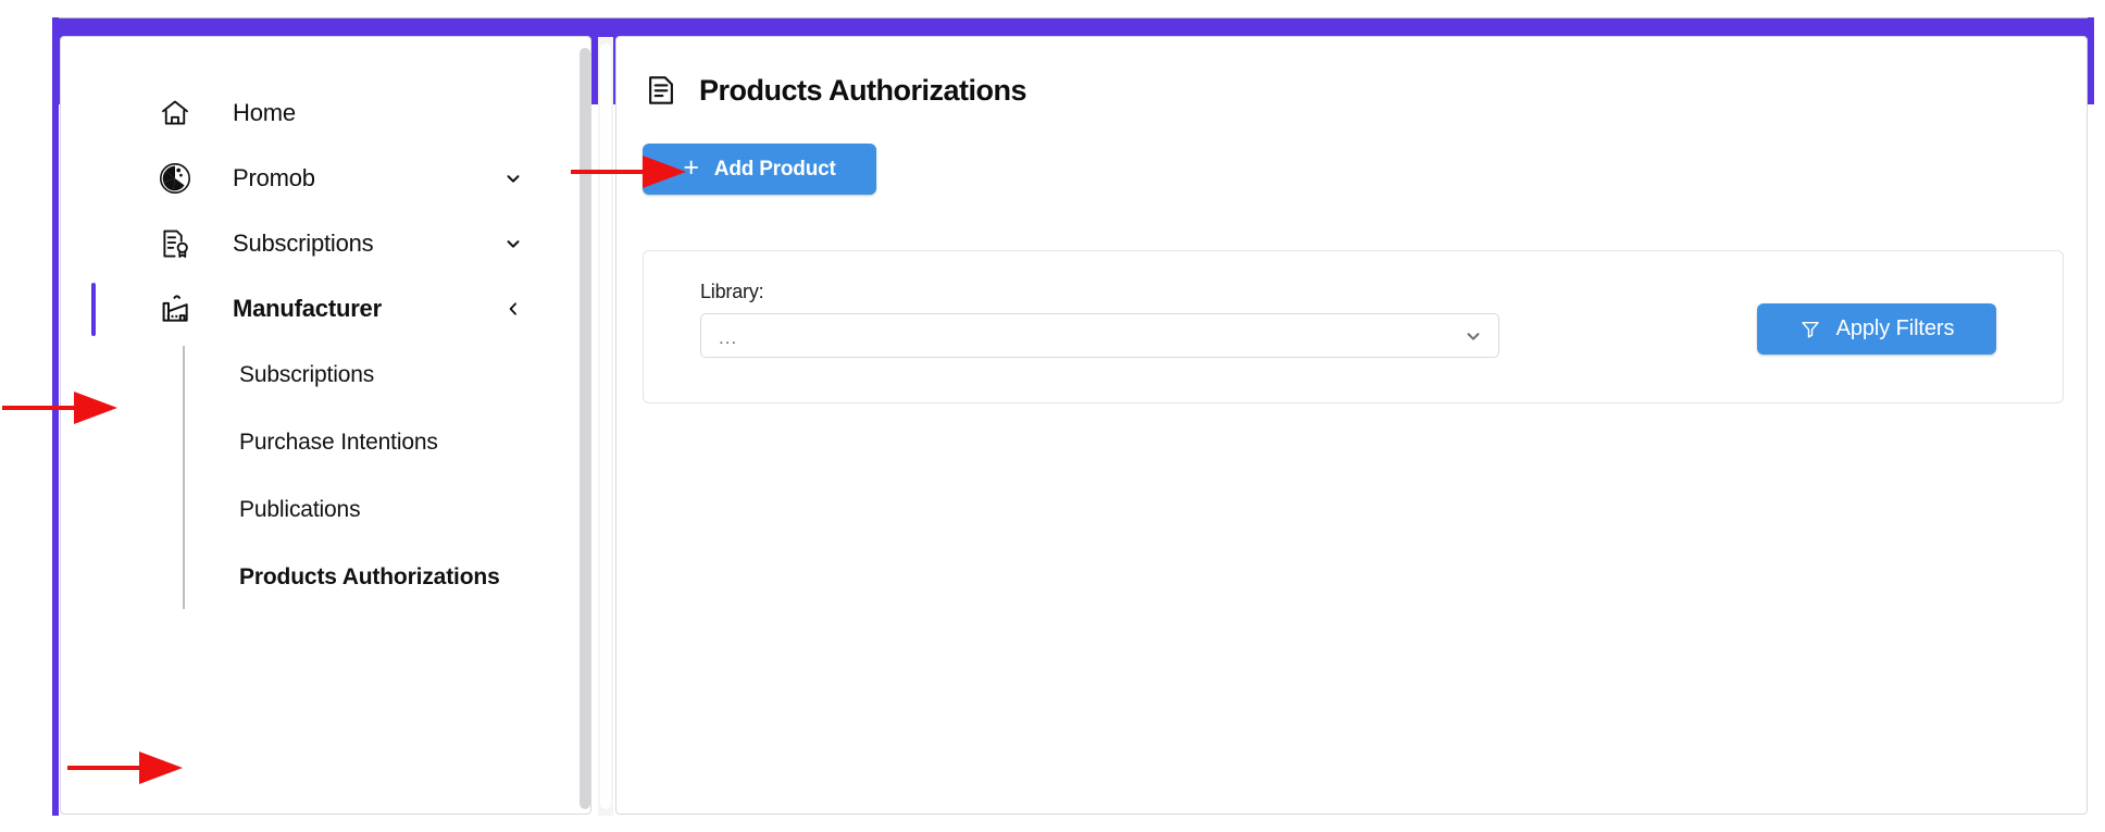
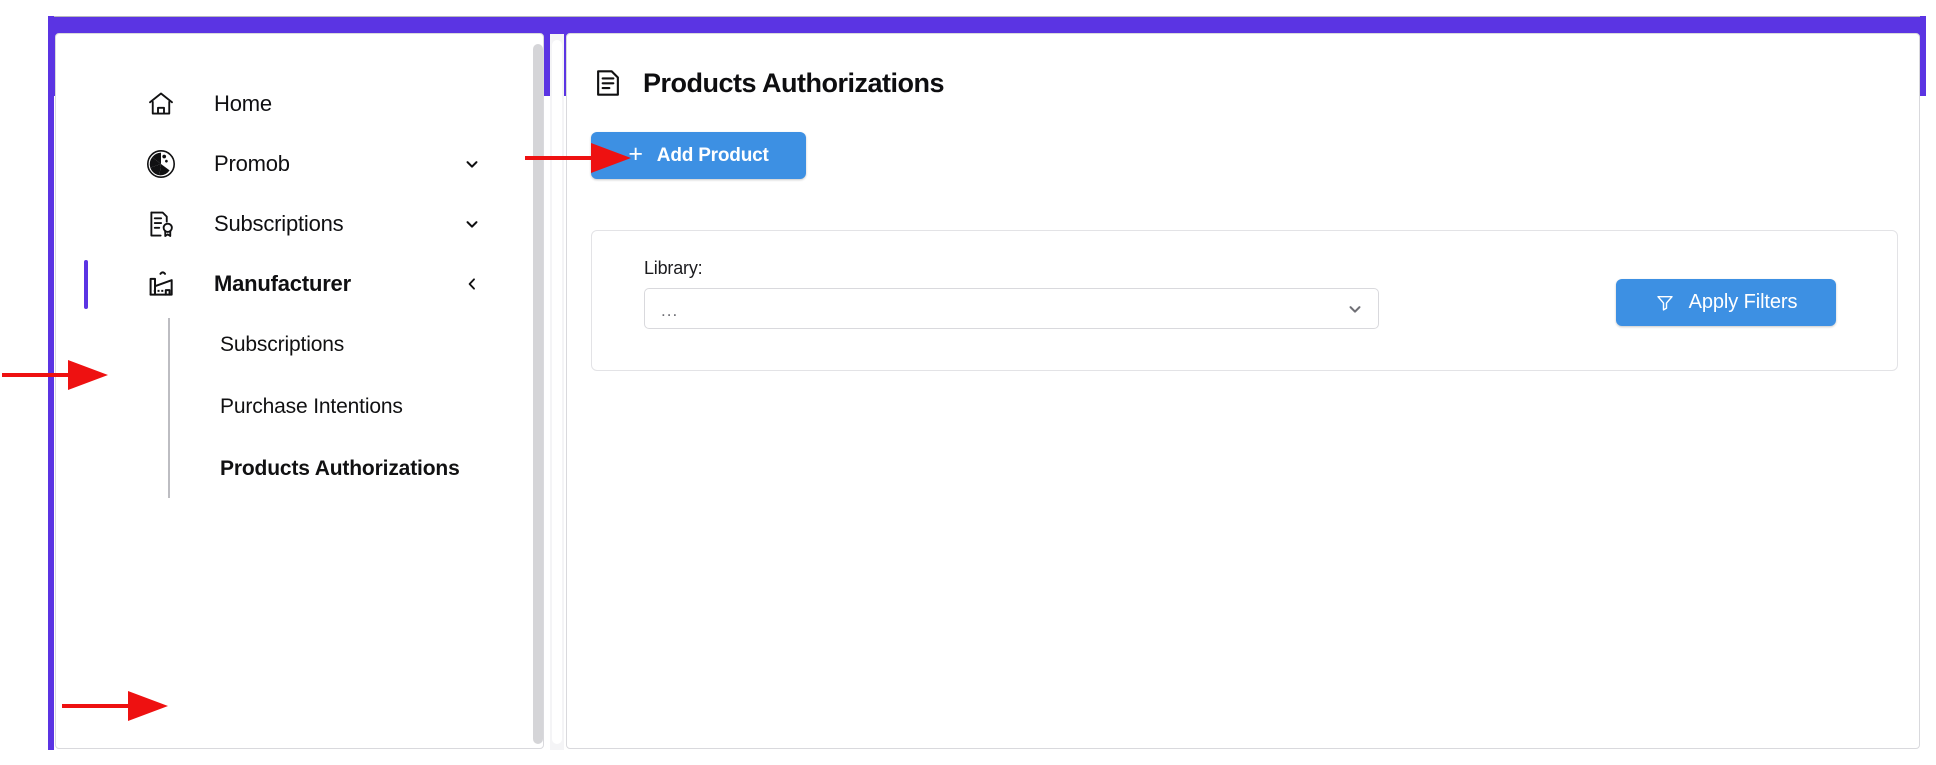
  Home
  Promob
  Subscriptions
  Manufacturer
  Subscriptions
  Purchase Intentions
- Publications
  Products Authorizations
  Products Authorizations
  +
  Add Product
  Library:
  ...
  Apply Filters
